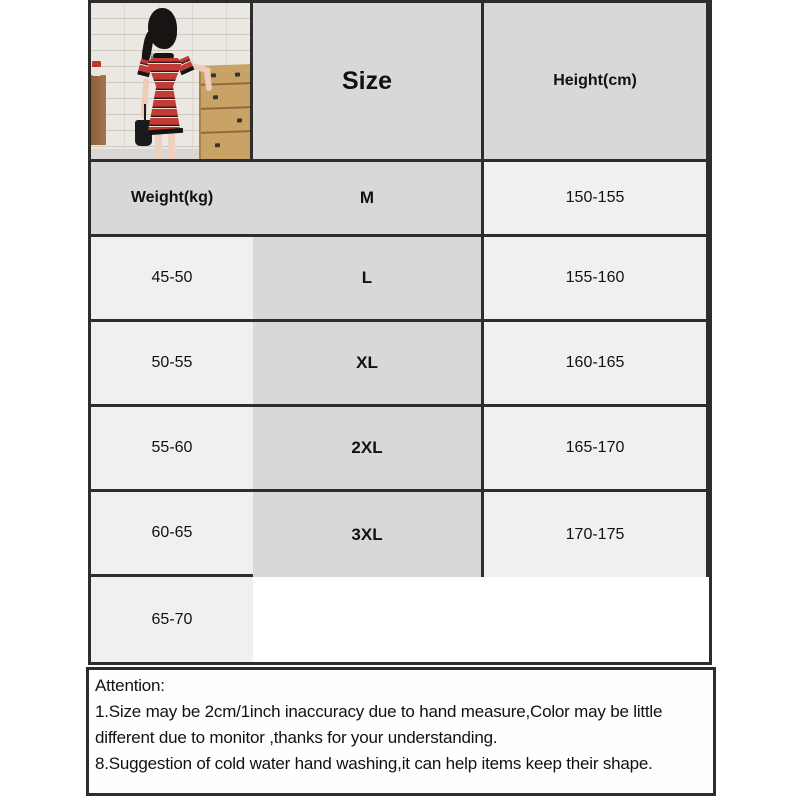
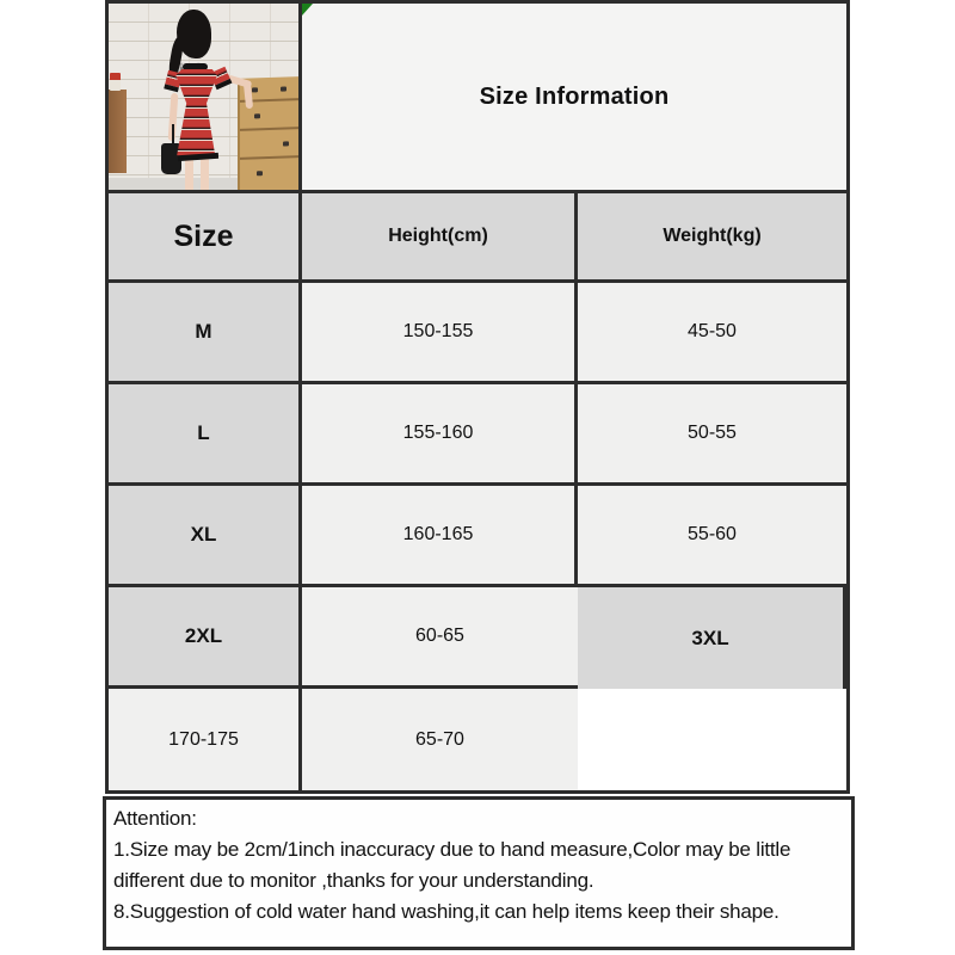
+ Size Information
  Size
  Height(cm)
  Weight(kg)
  M
  150-155
  45-50
  L
  155-160
  50-55
  XL
  160-165
  55-60
  2XL
- 165-170
  60-65
  3XL
  170-175
  65-70
  Attention:
  1.Size may be 2cm/1inch inaccuracy due to hand measure,Color may be little
  different due to monitor ,thanks for your understanding.
  8.Suggestion of cold water hand washing,it can help items keep their shape.
